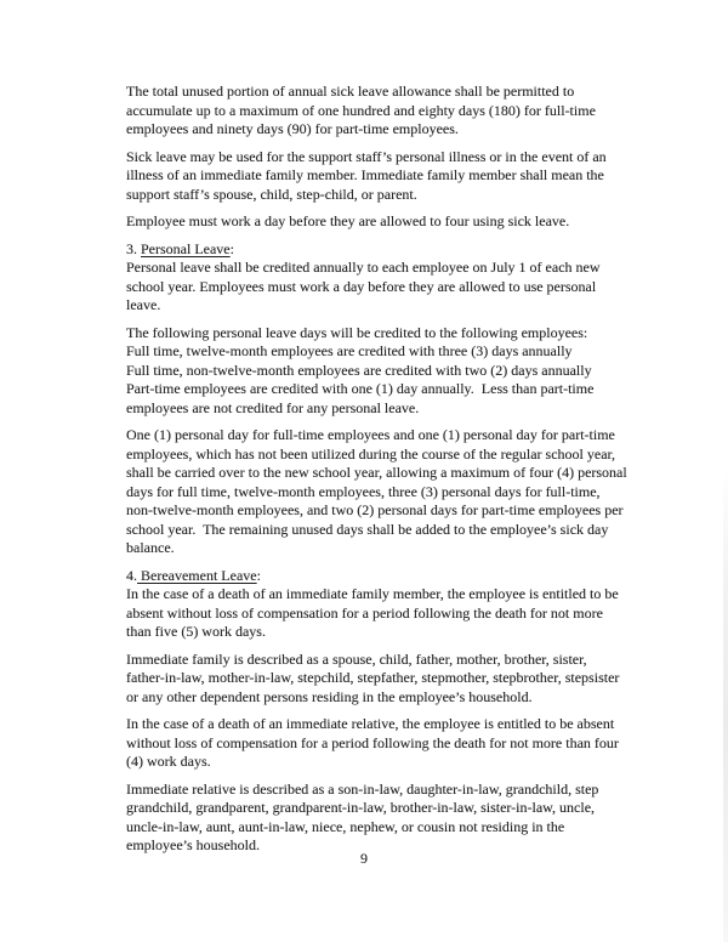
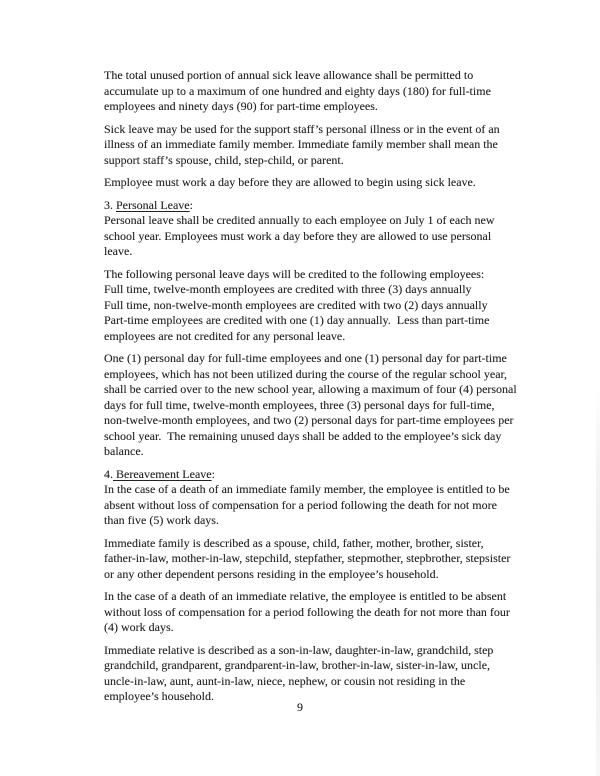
  The total unused portion of annual sick leave allowance shall be permitted to
  accumulate up to a maximum of one hundred and eighty days (180) for full-time
  employees and ninety days (90) for part-time employees.
  Sick leave may be used for the support staff’s personal illness or in the event of an
  illness of an immediate family member. Immediate family member shall mean the
  support staff’s spouse, child, step-child, or parent.
- Employee must work a day before they are allowed to four using sick leave.
+ Employee must work a day before they are allowed to begin using sick leave.
  3. Personal Leave:
  Personal leave shall be credited annually to each employee on July 1 of each new
  school year. Employees must work a day before they are allowed to use personal
  leave.
  The following personal leave days will be credited to the following employees:
  Full time, twelve-month employees are credited with three (3) days annually
  Full time, non-twelve-month employees are credited with two (2) days annually
  Part-time employees are credited with one (1) day annually. Less than part-time
  employees are not credited for any personal leave.
  One (1) personal day for full-time employees and one (1) personal day for part-time
  employees, which has not been utilized during the course of the regular school year,
  shall be carried over to the new school year, allowing a maximum of four (4) personal
  days for full time, twelve-month employees, three (3) personal days for full-time,
  non-twelve-month employees, and two (2) personal days for part-time employees per
  school year. The remaining unused days shall be added to the employee’s sick day
  balance.
  4. Bereavement Leave:
  In the case of a death of an immediate family member, the employee is entitled to be
  absent without loss of compensation for a period following the death for not more
  than five (5) work days.
  Immediate family is described as a spouse, child, father, mother, brother, sister,
  father-in-law, mother-in-law, stepchild, stepfather, stepmother, stepbrother, stepsister
  or any other dependent persons residing in the employee’s household.
  In the case of a death of an immediate relative, the employee is entitled to be absent
  without loss of compensation for a period following the death for not more than four
  (4) work days.
  Immediate relative is described as a son-in-law, daughter-in-law, grandchild, step
  grandchild, grandparent, grandparent-in-law, brother-in-law, sister-in-law, uncle,
  uncle-in-law, aunt, aunt-in-law, niece, nephew, or cousin not residing in the
  employee’s household.
  9
